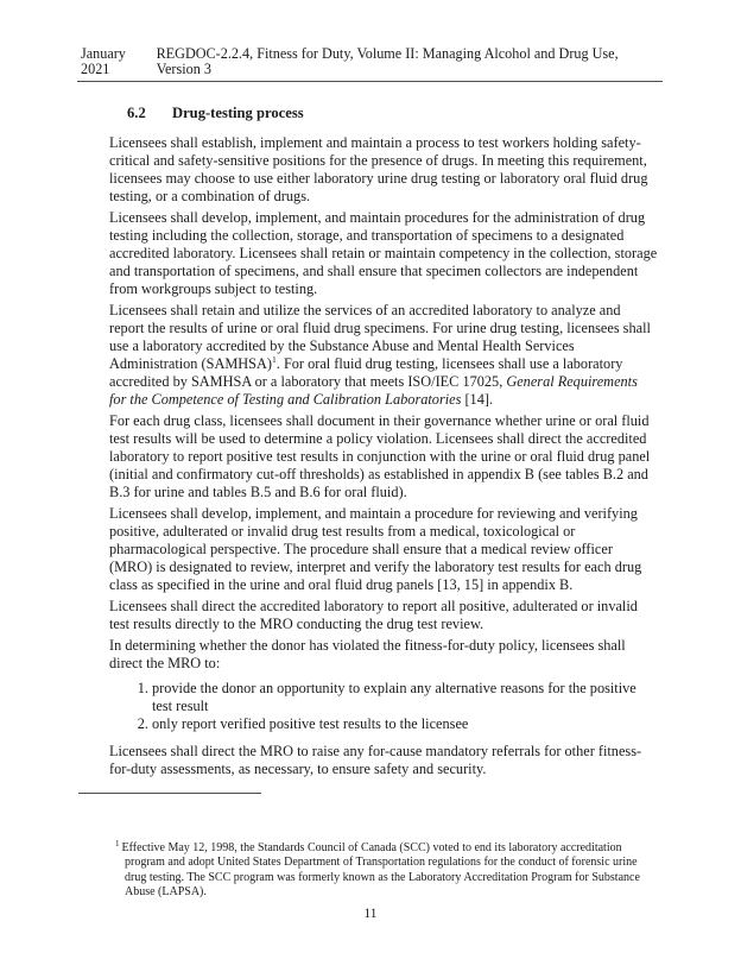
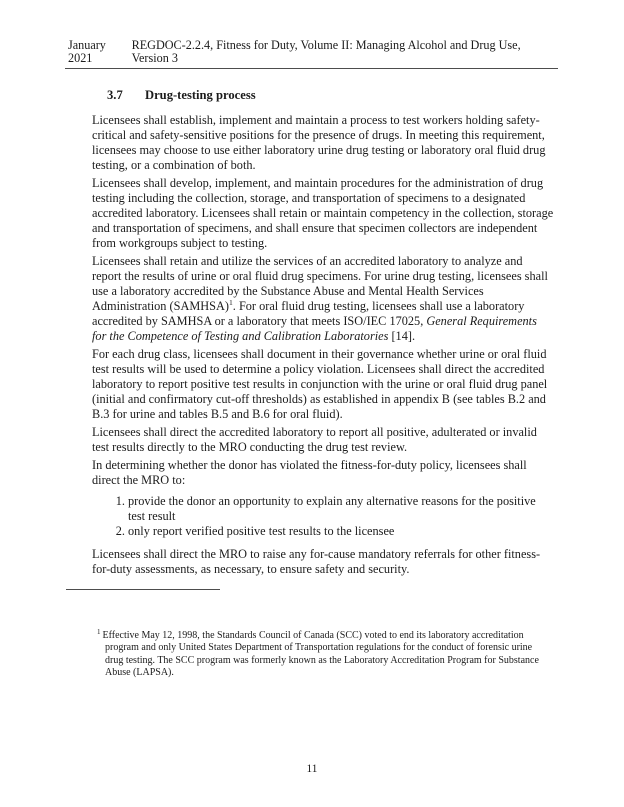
  January 2021
  REGDOC-2.2.4, Fitness for Duty, Volume II: Managing Alcohol and Drug Use, Version 3
- 6.2
+ 3.7
  Drug-testing process
- Licensees shall establish, implement and maintain a process to test workers holding safety-critical and safety-sensitive positions for the presence of drugs. In meeting this requirement, licensees may choose to use either laboratory urine drug testing or laboratory oral fluid drug testing, or a combination of drugs.
+ Licensees shall establish, implement and maintain a process to test workers holding safety-critical and safety-sensitive positions for the presence of drugs. In meeting this requirement, licensees may choose to use either laboratory urine drug testing or laboratory oral fluid drug testing, or a combination of both.
  Licensees shall develop, implement, and maintain procedures for the administration of drug testing including the collection, storage, and transportation of specimens to a designated accredited laboratory. Licensees shall retain or maintain competency in the collection, storage and transportation of specimens, and shall ensure that specimen collectors are independent from workgroups subject to testing.
  Licensees shall retain and utilize the services of an accredited laboratory to analyze and report the results of urine or oral fluid drug specimens. For urine drug testing, licensees shall use a laboratory accredited by the Substance Abuse and Mental Health Services Administration (SAMHSA)1. For oral fluid drug testing, licensees shall use a laboratory accredited by SAMHSA or a laboratory that meets ISO/IEC 17025, General Requirements for the Competence of Testing and Calibration Laboratories [14].
  For each drug class, licensees shall document in their governance whether urine or oral fluid test results will be used to determine a policy violation. Licensees shall direct the accredited laboratory to report positive test results in conjunction with the urine or oral fluid drug panel (initial and confirmatory cut-off thresholds) as established in appendix B (see tables B.2 and B.3 for urine and tables B.5 and B.6 for oral fluid).
- Licensees shall develop, implement, and maintain a procedure for reviewing and verifying positive, adulterated or invalid drug test results from a medical, toxicological or pharmacological perspective. The procedure shall ensure that a medical review officer (MRO) is designated to review, interpret and verify the laboratory test results for each drug class as specified in the urine and oral fluid drug panels [13, 15] in appendix B.
  Licensees shall direct the accredited laboratory to report all positive, adulterated or invalid test results directly to the MRO conducting the drug test review.
  In determining whether the donor has violated the fitness-for-duty policy, licensees shall direct the MRO to:
  provide the donor an opportunity to explain any alternative reasons for the positive test result
  only report verified positive test results to the licensee
  Licensees shall direct the MRO to raise any for-cause mandatory referrals for other fitness-for-duty assessments, as necessary, to ensure safety and security.
- 1 Effective May 12, 1998, the Standards Council of Canada (SCC) voted to end its laboratory accreditation program and adopt United States Department of Transportation regulations for the conduct of forensic urine drug testing. The SCC program was formerly known as the Laboratory Accreditation Program for Substance Abuse (LAPSA).
+ 1 Effective May 12, 1998, the Standards Council of Canada (SCC) voted to end its laboratory accreditation program and only United States Department of Transportation regulations for the conduct of forensic urine drug testing. The SCC program was formerly known as the Laboratory Accreditation Program for Substance Abuse (LAPSA).
  11
